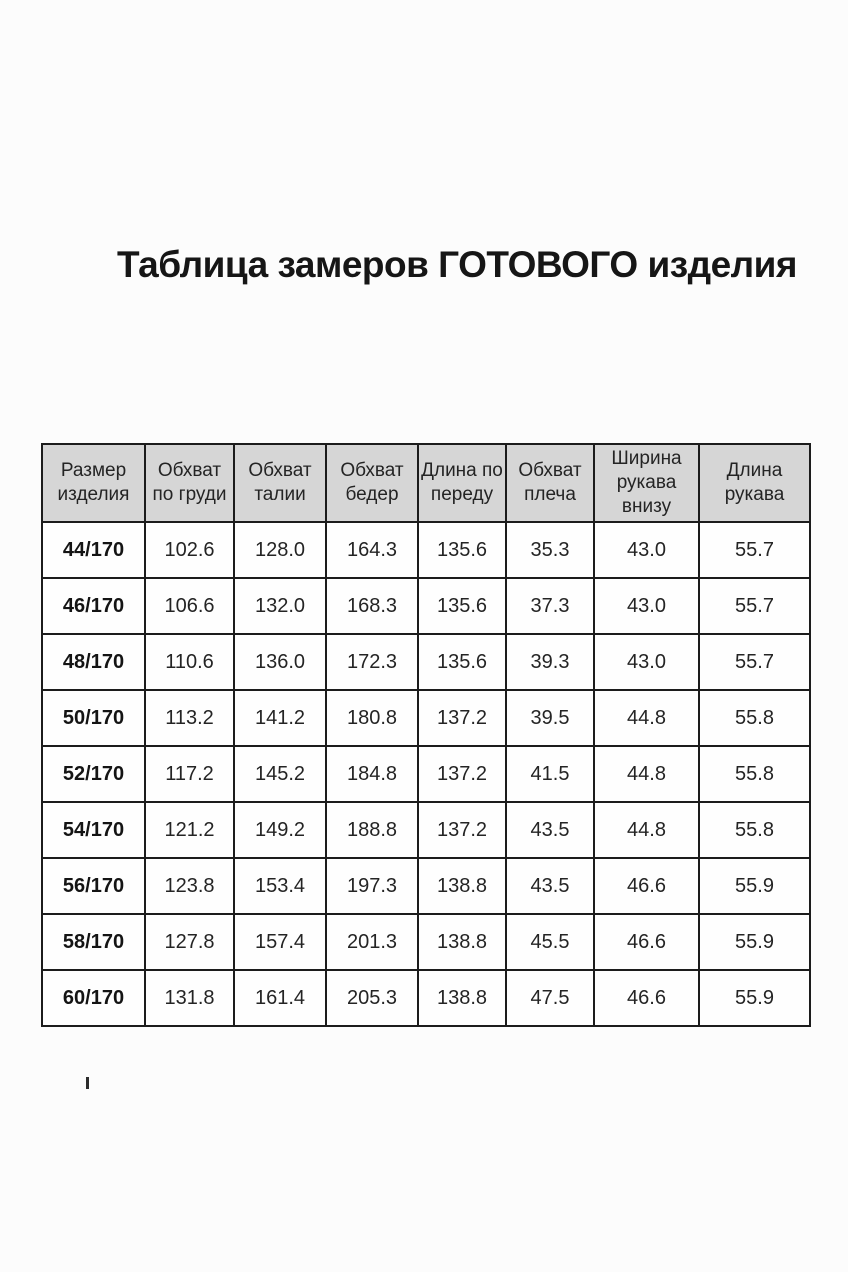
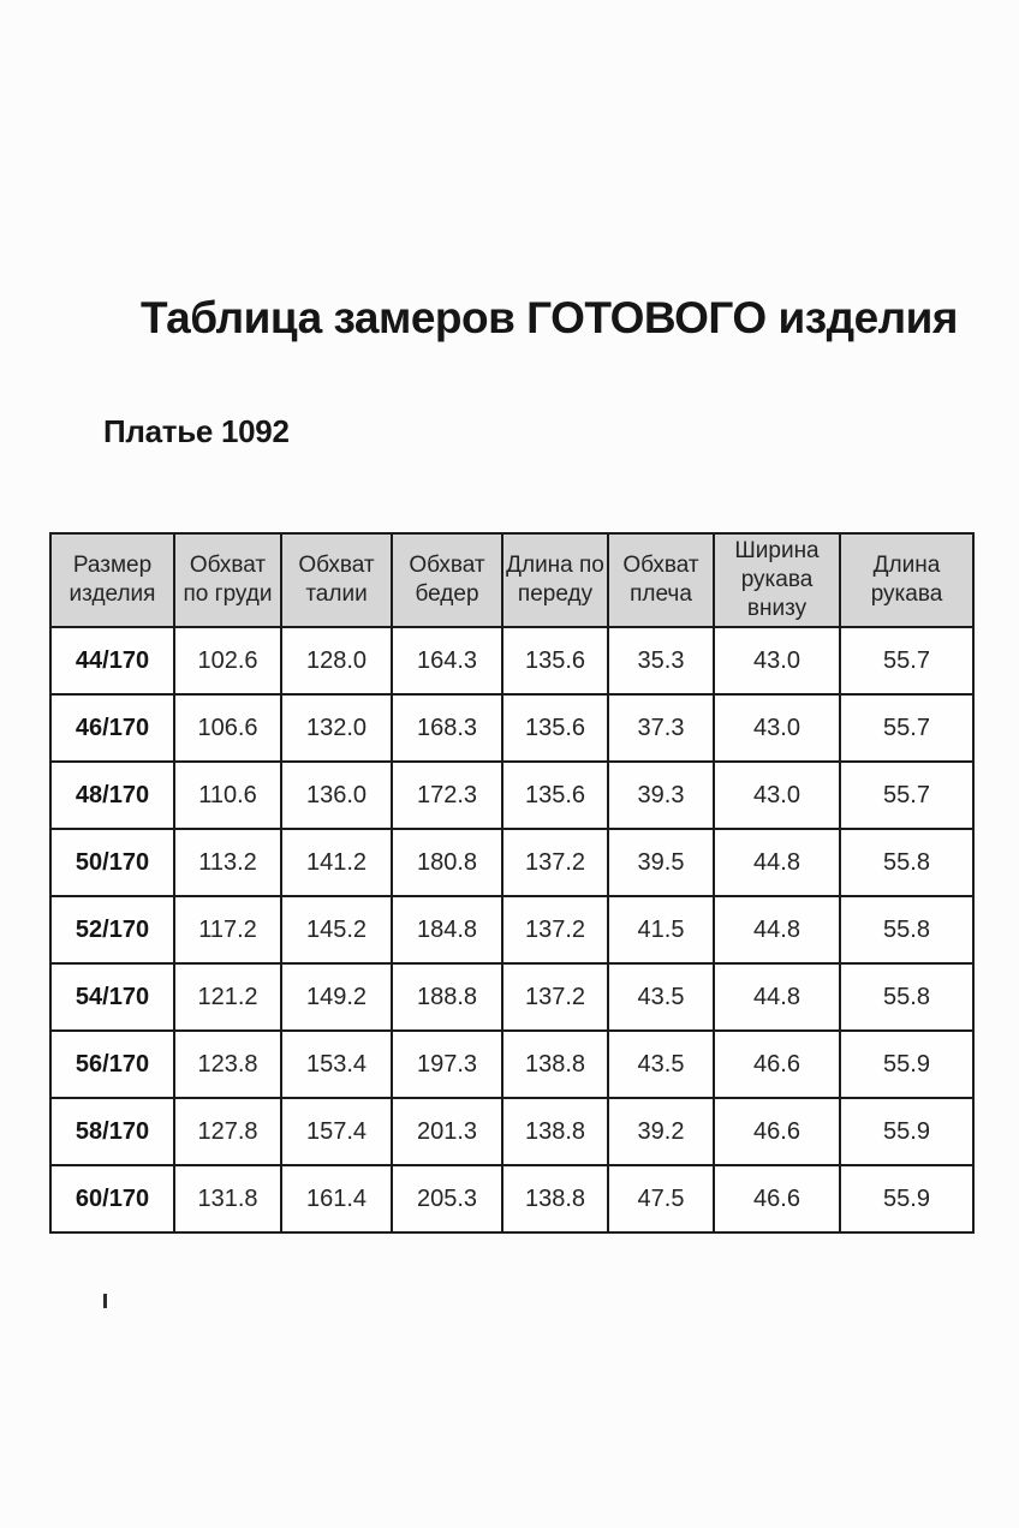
  Таблица замеров ГОТОВОГО изделия
+ Платье 1092
  Размер изделия	Обхват по груди	Обхват талии	Обхват бедер	Длина по переду	Обхват плеча	Ширина рукава внизу	Длина рукава
  44/170	102.6	128.0	164.3	135.6	35.3	43.0	55.7
  46/170	106.6	132.0	168.3	135.6	37.3	43.0	55.7
  48/170	110.6	136.0	172.3	135.6	39.3	43.0	55.7
  50/170	113.2	141.2	180.8	137.2	39.5	44.8	55.8
  52/170	117.2	145.2	184.8	137.2	41.5	44.8	55.8
  54/170	121.2	149.2	188.8	137.2	43.5	44.8	55.8
  56/170	123.8	153.4	197.3	138.8	43.5	46.6	55.9
- 58/170	127.8	157.4	201.3	138.8	45.5	46.6	55.9
+ 58/170	127.8	157.4	201.3	138.8	39.2	46.6	55.9
  60/170	131.8	161.4	205.3	138.8	47.5	46.6	55.9
